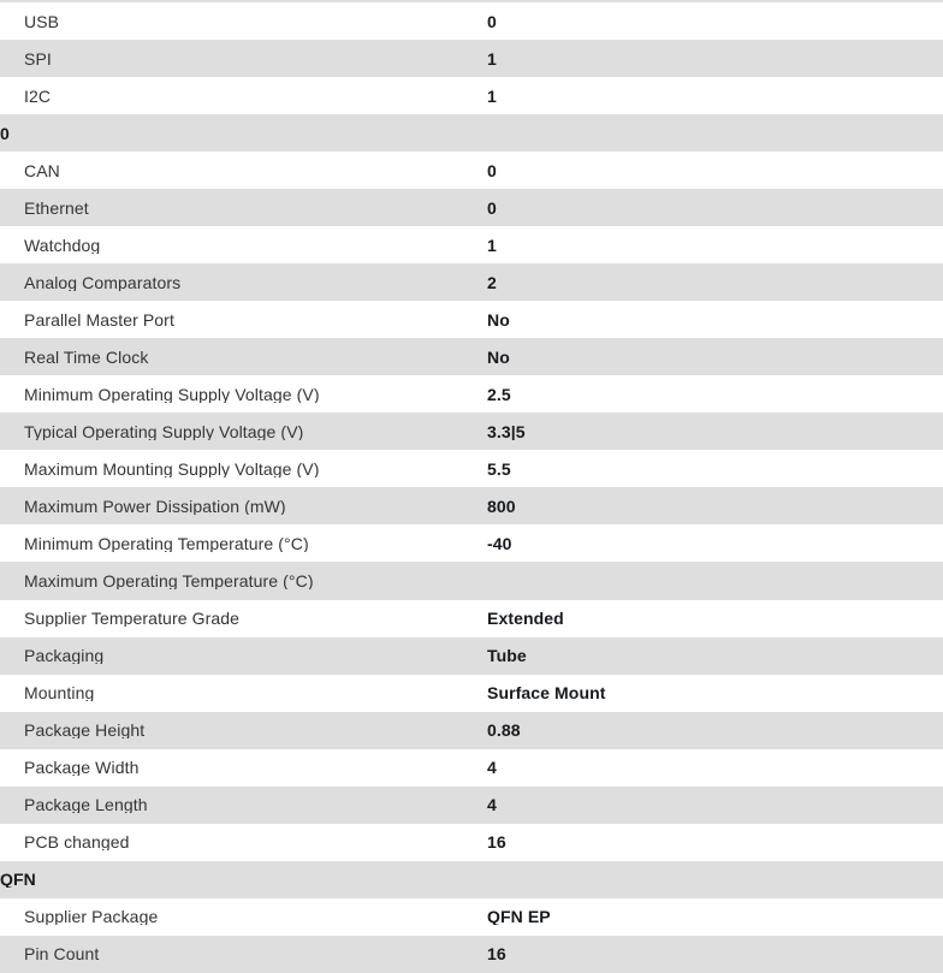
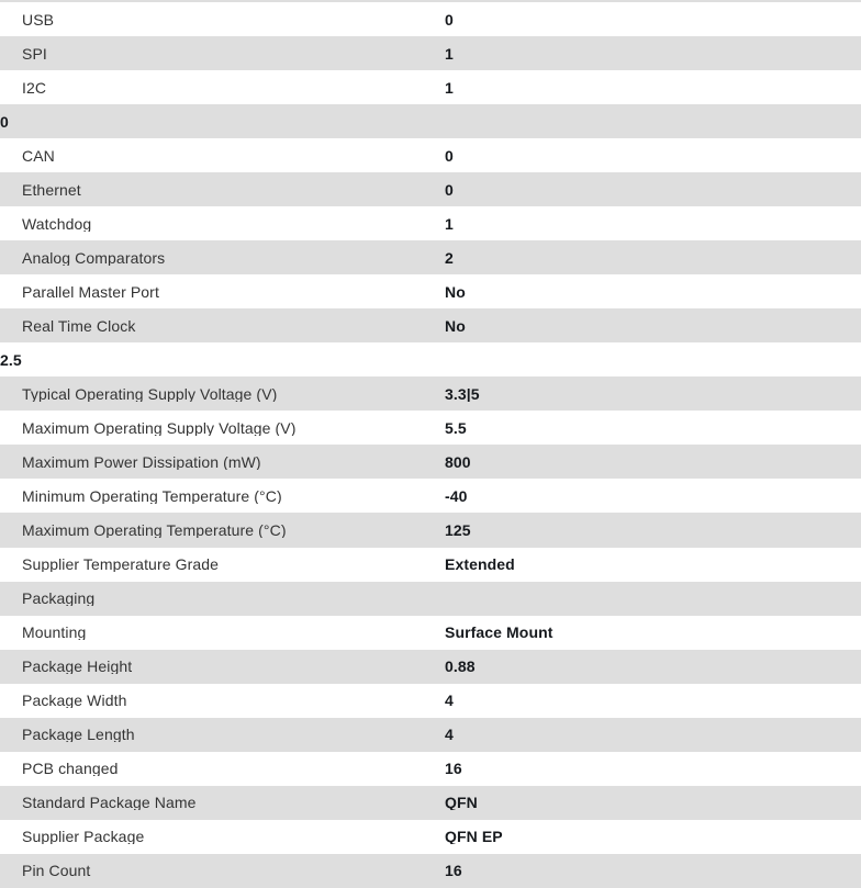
  USB
  0
  SPI
  1
  I2C
  1
  0
  CAN
  0
  Ethernet
  0
  Watchdog
  1
  Analog Comparators
  2
  Parallel Master Port
  No
  Real Time Clock
  No
- Minimum Operating Supply Voltage (V)
  2.5
  Typical Operating Supply Voltage (V)
  3.3|5
- Maximum Mounting Supply Voltage (V)
+ Maximum Operating Supply Voltage (V)
  5.5
  Maximum Power Dissipation (mW)
  800
  Minimum Operating Temperature (°C)
  -40
  Maximum Operating Temperature (°C)
+ 125
  Supplier Temperature Grade
  Extended
  Packaging
- Tube
  Mounting
  Surface Mount
  Package Height
  0.88
  Package Width
  4
  Package Length
  4
  PCB changed
  16
+ Standard Package Name
  QFN
  Supplier Package
  QFN EP
  Pin Count
  16
